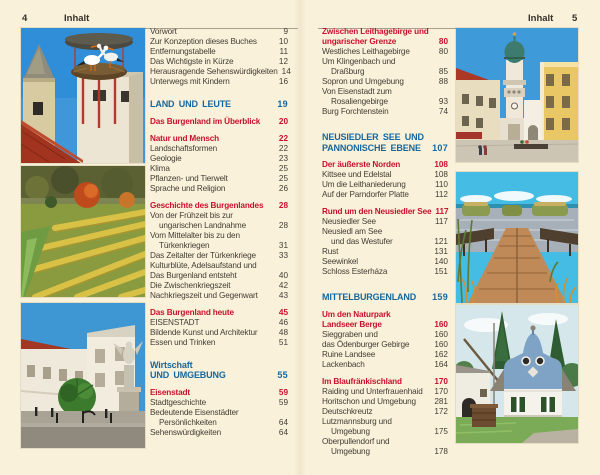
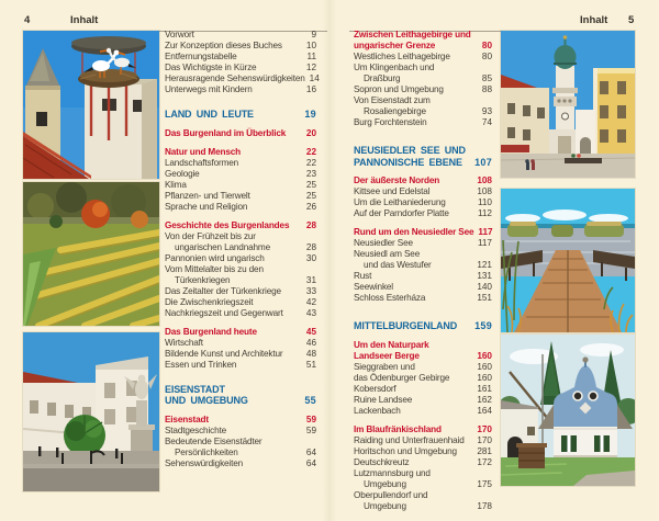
  4
  Inhalt
  Inhalt
  5
  Vorwort
  9
  Zur Konzeption dieses Buches
  10
  Entfernungstabelle
  11
  Das Wichtigste in Kürze
  12
  Herausragende Sehenswürdigkeiten
  14
  Unterwegs mit Kindern
  16
  LAND UND LEUTE
  19
  Das Burgenland im Überblick
  20
  Natur und Mensch
  22
  Landschaftsformen
  22
  Geologie
  23
  Klima
  25
  Pflanzen- und Tierwelt
  25
  Sprache und Religion
  26
  Geschichte des Burgenlandes
  28
  Von der Frühzeit bis zur
  ungarischen Landnahme
  28
+ Pannonien wird ungarisch
+ 30
  Vom Mittelalter bis zu den
  Türkenkriegen
  31
  Das Zeitalter der Türkenkriege
  33
- Kulturblüte, Adelsaufstand und
- Das Burgenland entsteht
- 40
  Die Zwischenkriegszeit
  42
  Nachkriegszeit und Gegenwart
  43
  Das Burgenland heute
  45
- EISENSTADT
+ Wirtschaft
  46
  Bildende Kunst und Architektur
  48
  Essen und Trinken
  51
- Wirtschaft
+ EISENSTADT
  UND UMGEBUNG
  55
  Eisenstadt
  59
  Stadtgeschichte
  59
  Bedeutende Eisenstädter
  Persönlichkeiten
  64
  Sehenswürdigkeiten
  64
  Zwischen Leithagebirge und
  ungarischer Grenze
  80
  Westliches Leithagebirge
  80
  Um Klingenbach und
  Draßburg
  85
  Sopron und Umgebung
  88
  Von Eisenstadt zum
  Rosaliengebirge
  93
  Burg Forchtenstein
  74
  NEUSIEDLER SEE UND
  PANNONISCHE EBENE
  107
  Der äußerste Norden
  108
  Kittsee und Edelstal
  108
  Um die Leithaniederung
  110
  Auf der Parndorfer Platte
  112
  Rund um den Neusiedler See
  117
  Neusiedler See
  117
  Neusiedl am See
  und das Westufer
  121
  Rust
  131
  Seewinkel
  140
  Schloss Esterháza
  151
  MITTELBURGENLAND
  159
  Um den Naturpark
  Landseer Berge
  160
  Sieggraben und
  160
  das Ödenburger Gebirge
  160
+ Kobersdorf
+ 161
  Ruine Landsee
  162
  Lackenbach
  164
  Im Blaufränkischland
  170
  Raiding und Unterfrauenhaid
  170
  Horitschon und Umgebung
  281
  Deutschkreutz
  172
  Lutzmannsburg und
  Umgebung
  175
  Oberpullendorf und
  Umgebung
  178
